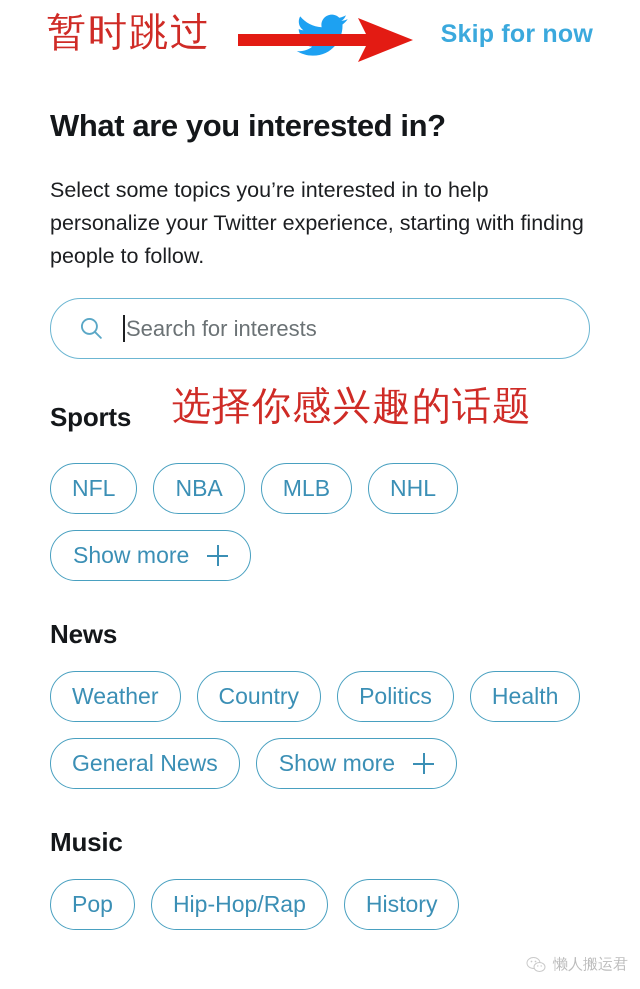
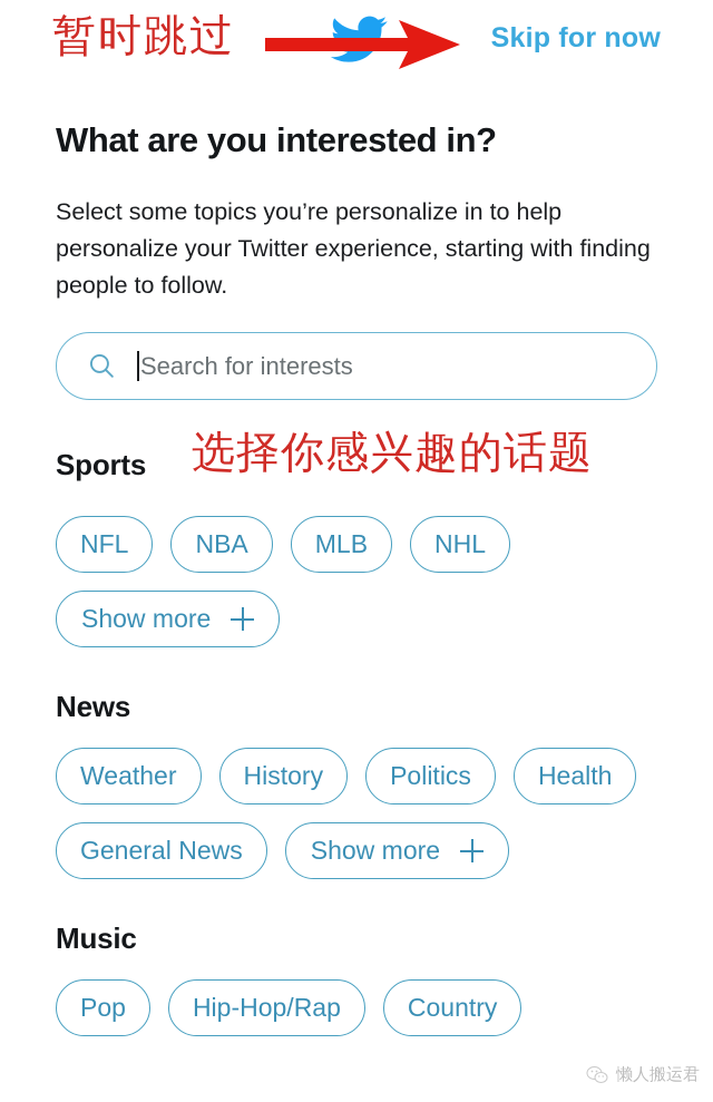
  暂时跳过
  Skip for now
  What are you interested in?
- Select some topics you’re interested in to help personalize your Twitter experience, starting with finding people to follow.
+ Select some topics you’re personalize in to help personalize your Twitter experience, starting with finding people to follow.
  Search for interests
  Sports
  选择你感兴趣的话题
  NFL
  NBA
  MLB
  NHL
  Show more
  News
  Weather
- Country
+ History
  Politics
  Health
  General News
  Show more
  Music
  Pop
  Hip-Hop/Rap
- History
+ Country
  懒人搬运君
